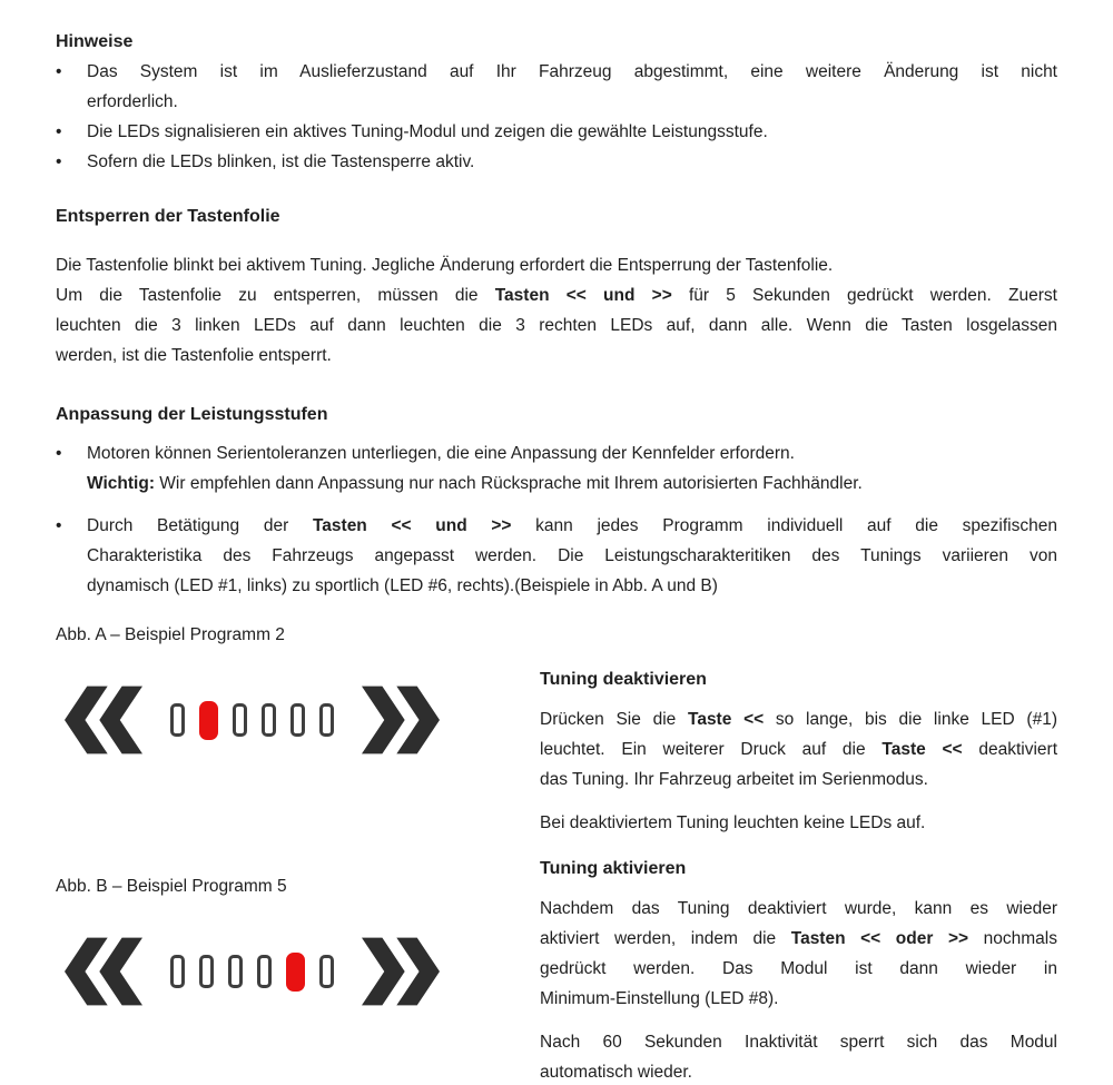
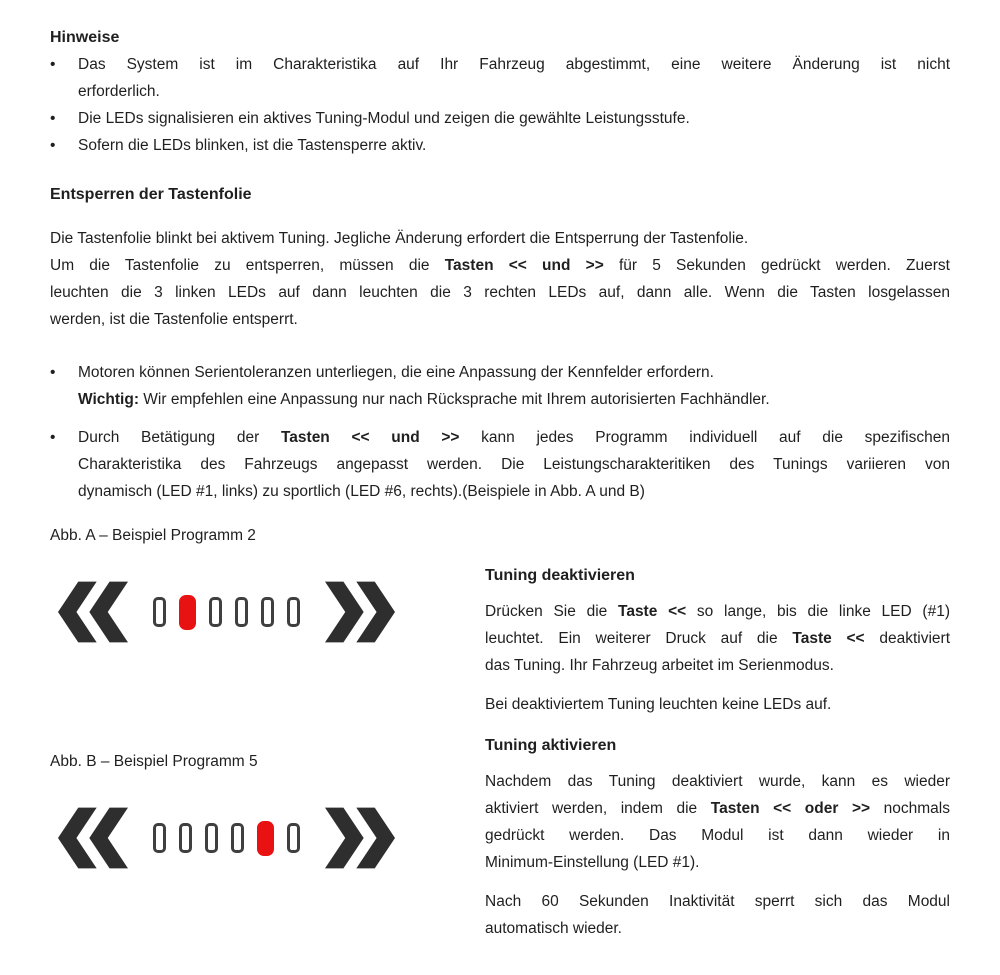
  Hinweise
  •
- Das System ist im Auslieferzustand auf Ihr Fahrzeug abgestimmt, eine weitere Änderung ist nicht
+ Das System ist im Charakteristika auf Ihr Fahrzeug abgestimmt, eine weitere Änderung ist nicht
  erforderlich.
  •
  Die LEDs signalisieren ein aktives Tuning-Modul und zeigen die gewählte Leistungsstufe.
  •
  Sofern die LEDs blinken, ist die Tastensperre aktiv.
  Entsperren der Tastenfolie
  Die Tastenfolie blinkt bei aktivem Tuning. Jegliche Änderung erfordert die Entsperrung der Tastenfolie.
  Um die Tastenfolie zu entsperren, müssen die Tasten << und >> für 5 Sekunden gedrückt werden. Zuerst
  leuchten die 3 linken LEDs auf dann leuchten die 3 rechten LEDs auf, dann alle. Wenn die Tasten losgelassen
  werden, ist die Tastenfolie entsperrt.
- Anpassung der Leistungsstufen
  •
  Motoren können Serientoleranzen unterliegen, die eine Anpassung der Kennfelder erfordern.
- Wichtig: Wir empfehlen dann Anpassung nur nach Rücksprache mit Ihrem autorisierten Fachhändler.
+ Wichtig: Wir empfehlen eine Anpassung nur nach Rücksprache mit Ihrem autorisierten Fachhändler.
  •
  Durch Betätigung der Tasten << und >> kann jedes Programm individuell auf die spezifischen
  Charakteristika des Fahrzeugs angepasst werden. Die Leistungscharakteritiken des Tunings variieren von
  dynamisch (LED #1, links) zu sportlich (LED #6, rechts).(Beispiele in Abb. A und B)
  Abb. A – Beispiel Programm 2
  Abb. B – Beispiel Programm 5
  Tuning deaktivieren
  Drücken Sie die Taste << so lange, bis die linke LED (#1)
  leuchtet. Ein weiterer Druck auf die Taste << deaktiviert
  das Tuning. Ihr Fahrzeug arbeitet im Serienmodus.
  Bei deaktiviertem Tuning leuchten keine LEDs auf.
  Tuning aktivieren
  Nachdem das Tuning deaktiviert wurde, kann es wieder
  aktiviert werden, indem die Tasten << oder >> nochmals
  gedrückt werden. Das Modul ist dann wieder in
- Minimum-Einstellung (LED #8).
+ Minimum-Einstellung (LED #1).
  Nach 60 Sekunden Inaktivität sperrt sich das Modul
  automatisch wieder.
